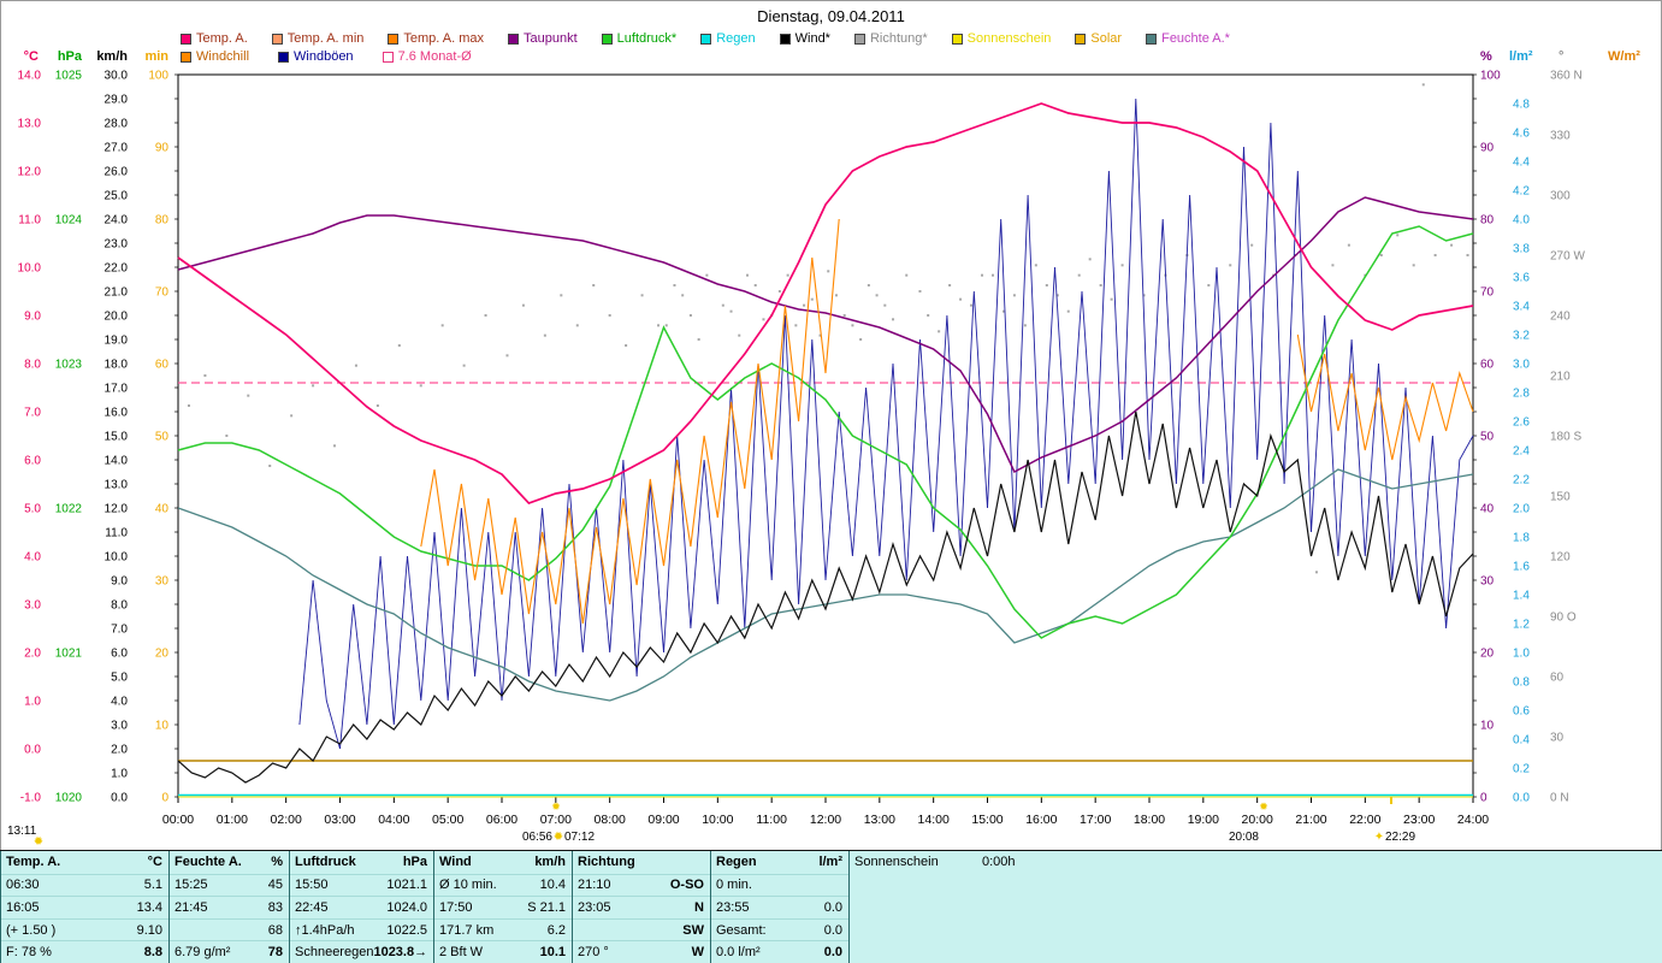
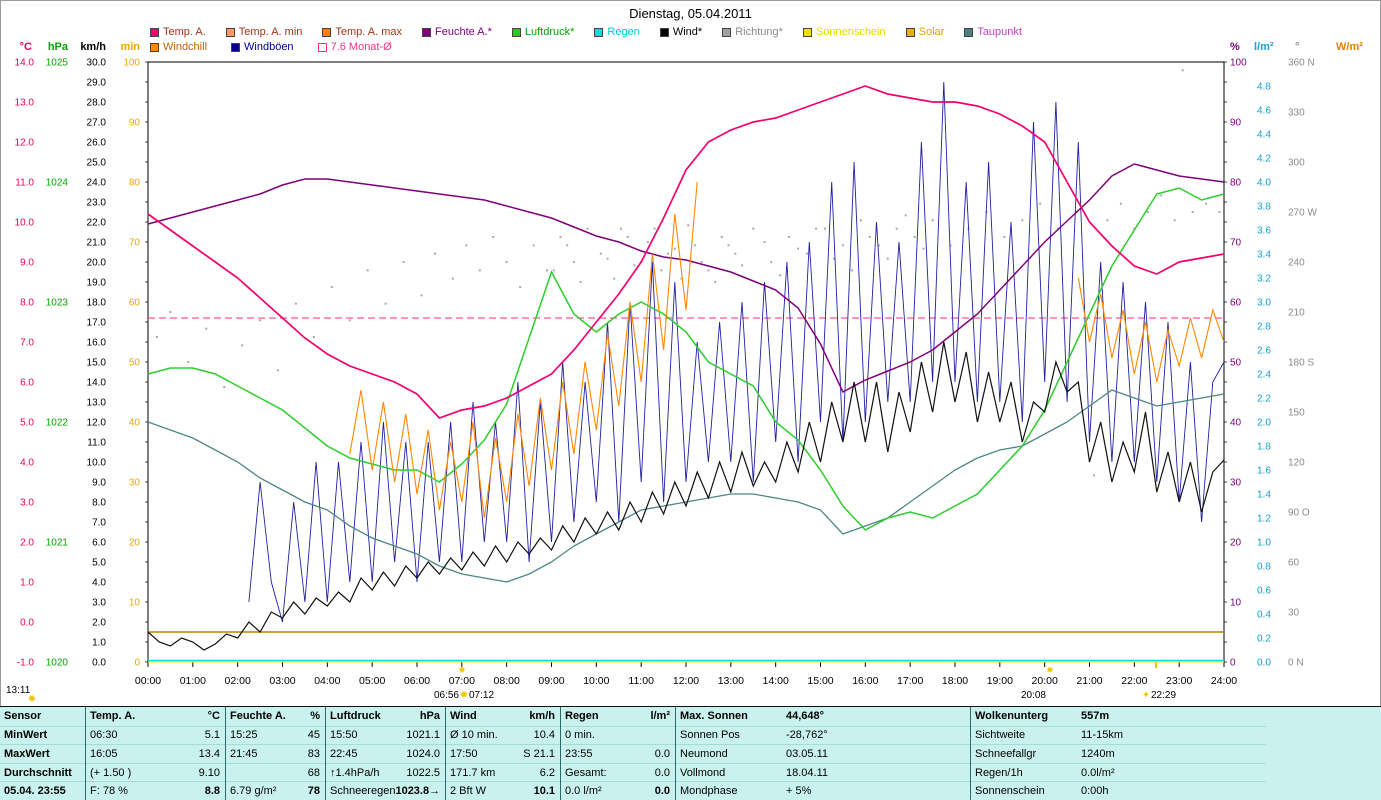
- Dienstag, 09.04.2011
+ Dienstag, 05.04.2011
  Temp. A.
  Temp. A. min
  Temp. A. max
- Taupunkt
+ Feuchte A.*
  Luftdruck*
  Regen
  Wind*
  Richtung*
  Sonnenschein
  Solar
- Feuchte A.*
+ Taupunkt
  Windchill
  Windböen
  7.6 Monat-Ø
  °C
  14.0
  13.0
  12.0
  11.0
  10.0
  9.0
  8.0
  7.0
  6.0
  5.0
  4.0
  3.0
  2.0
  1.0
  0.0
  -1.0
  hPa
  1025
  1024
  1023
  1022
  1021
  1020
  km/h
  30.0
  29.0
  28.0
  27.0
  26.0
  25.0
  24.0
  23.0
  22.0
  21.0
  20.0
  19.0
  18.0
  17.0
  16.0
  15.0
  14.0
  13.0
  12.0
  11.0
  10.0
  9.0
  8.0
  7.0
  6.0
  5.0
  4.0
  3.0
  2.0
  1.0
  0.0
  min
  100
  90
  80
  70
  60
  50
  40
  30
  20
  10
  0
  %
  100
  90
  80
  70
  60
  50
  40
  30
  20
  10
  0
  l/m²
  4.8
  4.6
  4.4
  4.2
  4.0
  3.8
  3.6
  3.4
  3.2
  3.0
  2.8
  2.6
  2.4
  2.2
  2.0
  1.8
  1.6
  1.4
  1.2
  1.0
  0.8
  0.6
  0.4
  0.2
  0.0
  °
  360 N
  330
  300
  270 W
  240
  210
  180 S
  150
  120
  90 O
  60
  30
  0 N
  W/m²
  00:00
  01:00
  02:00
  03:00
  04:00
  05:00
  06:00
  07:00
  08:00
  09:00
  10:00
  11:00
  12:00
  13:00
  14:00
  15:00
  16:00
  17:00
  18:00
  19:00
  20:00
  21:00
  22:00
  23:00
  24:00
  06:56
  ✹
  07:12
  20:08
  ✦
  22:29
  13:11
  ✹
  ✹
  ✹
+ Sensor
+ MinWert
+ MaxWert
+ Durchschnitt
+ 05.04. 23:55
  Temp. A.
  °C
  06:30
  5.1
  16:05
  13.4
  (+ 1.50 )
  9.10
  F: 78 %
  8.8
  Feuchte A.
  %
  15:25
  45
  21:45
  83
  68
  6.79 g/m²
  78
  Luftdruck
  hPa
  15:50
  1021.1
  22:45
  1024.0
  ↑1.4hPa/h
  1022.5
  Schneeregen
  1023.8→
  Wind
  km/h
  Ø 10 min.
  10.4
  17:50
  S 21.1
  171.7 km
  6.2
  2 Bft W
  10.1
- Richtung
- 21:10
- O-SO
- 23:05
- N
- SW
- 270 °
- W
  Regen
  l/m²
  0 min.
  23:55
  0.0
  Gesamt:
  0.0
  0.0 l/m²
  0.0
+ Max. Sonnen
+ 44,648°
+ Sonnen Pos
+ -28,762°
+ Neumond
+ 03.05.11
+ Vollmond
+ 18.04.11
+ Mondphase
+ + 5%
+ Wolkenunterg
+ 557m
+ Sichtweite
+ 11-15km
+ Schneefallgr
+ 1240m
+ Regen/1h
+ 0.0l/m²
  Sonnenschein
  0:00h
